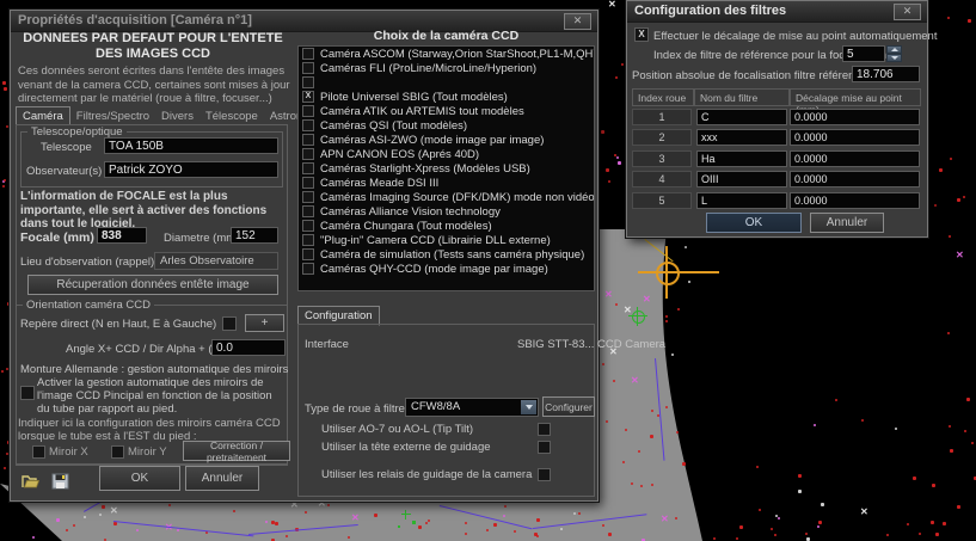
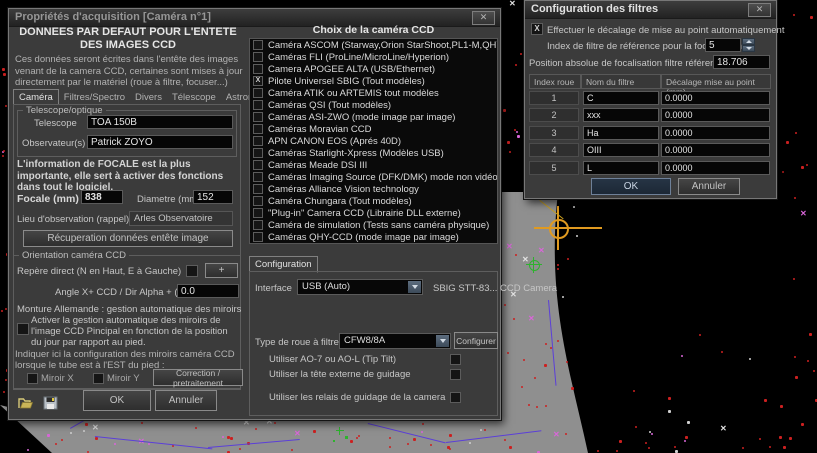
  ✕
  ✕
  ✕
  ✕
  ✕
  ✕
  ✕
  ✕
  ✕
  ✕
  ✕
  ✕
  ✕
  Propriétés d'acquisition [Caméra n°1]
  ✕
  DONNEES PAR DEFAUT POUR L'ENTETE DES IMAGES CCD
  Ces données seront écrites dans l'entête des images venant de la camera CCD, certaines sont mises à jour directement par le matériel (roue à filtre, focuser...)
  Caméra
  Filtres/Spectro
  Divers
  Télescope
  Telescope/optique
  Telescope
  TOA 150B
  Observateur(s)
  Patrick ZOYO
  L'information de FOCALE est la plus importante, elle sert à activer des fonctions dans tout le logiciel.
  Focale (mm)
  838
  Diametre (m
  152
  Lieu d'observation (rappel)
  Arles Observatoire
  Récuperation données entête image
  Orientation caméra CCD
  Repère direct (N en Haut, E à Gauche)
  +
  Angle X+ CCD / Dir Alpha + (
  0.0
  Monture Allemande : gestion automatique des miroirs
- Activer la gestion automatique des miroirs de l'image CCD Pincipal en fonction de la position du tube par rapport au pied.
+ Activer la gestion automatique des miroirs de l'image CCD Pincipal en fonction de la position du jour par rapport au pied.
  Indiquer ici la configuration des miroirs caméra CCD lorsque le tube est à l'EST du pied :
  Miroir X
  Miroir Y
  Correction / pretraitement
  OK
  Annuler
  Choix de la caméra CCD
  Caméra ASCOM (Starway,Orion StarShoot,PL1-M,QH
  Caméras FLI (ProLine/MicroLine/Hyperion)
+ Camera APOGEE ALTA (USB/Ethernet)
  Pilote Universel SBIG (Tout modèles)
  Caméra ATIK ou ARTEMIS tout modèles
  Caméras QSI (Tout modèles)
  Caméras ASI-ZWO (mode image par image)
+ Caméras Moravian CCD
  APN CANON EOS (Aprés 40D)
  Caméras Starlight-Xpress (Modèles USB)
  Caméras Meade DSI III
  Caméras Imaging Source (DFK/DMK) mode non vidéo
  Caméras Alliance Vision technology
  Caméra Chungara (Tout modèles)
  "Plug-in" Camera CCD (Librairie DLL externe)
  Caméra de simulation (Tests sans caméra physique)
  Caméras QHY-CCD (mode image par image)
  Configuration
  Interface
+ USB (Auto)
  SBIG STT-83... CCD Camera
  Type de roue à filtre
  CFW8/8A
  Configurer
  Utiliser AO-7 ou AO-L (Tip Tilt)
  Utiliser la tête externe de guidage
  Utiliser les relais de guidage de la camera
  Configuration des filtres
  ✕
  Effectuer le décalage de mise au point automatiquement
  Index de filtre de référence pour la fo
  5
  Position absolue de focalisation filtre référe
  18.706
  Index roue
  Nom du filtre
  Décalage mise au point
  1
  C
  0.0000
  2
  xxx
  0.0000
  3
  Ha
  0.0000
  4
  OIII
  0.0000
  5
  L
  0.0000
  OK
  Annuler
